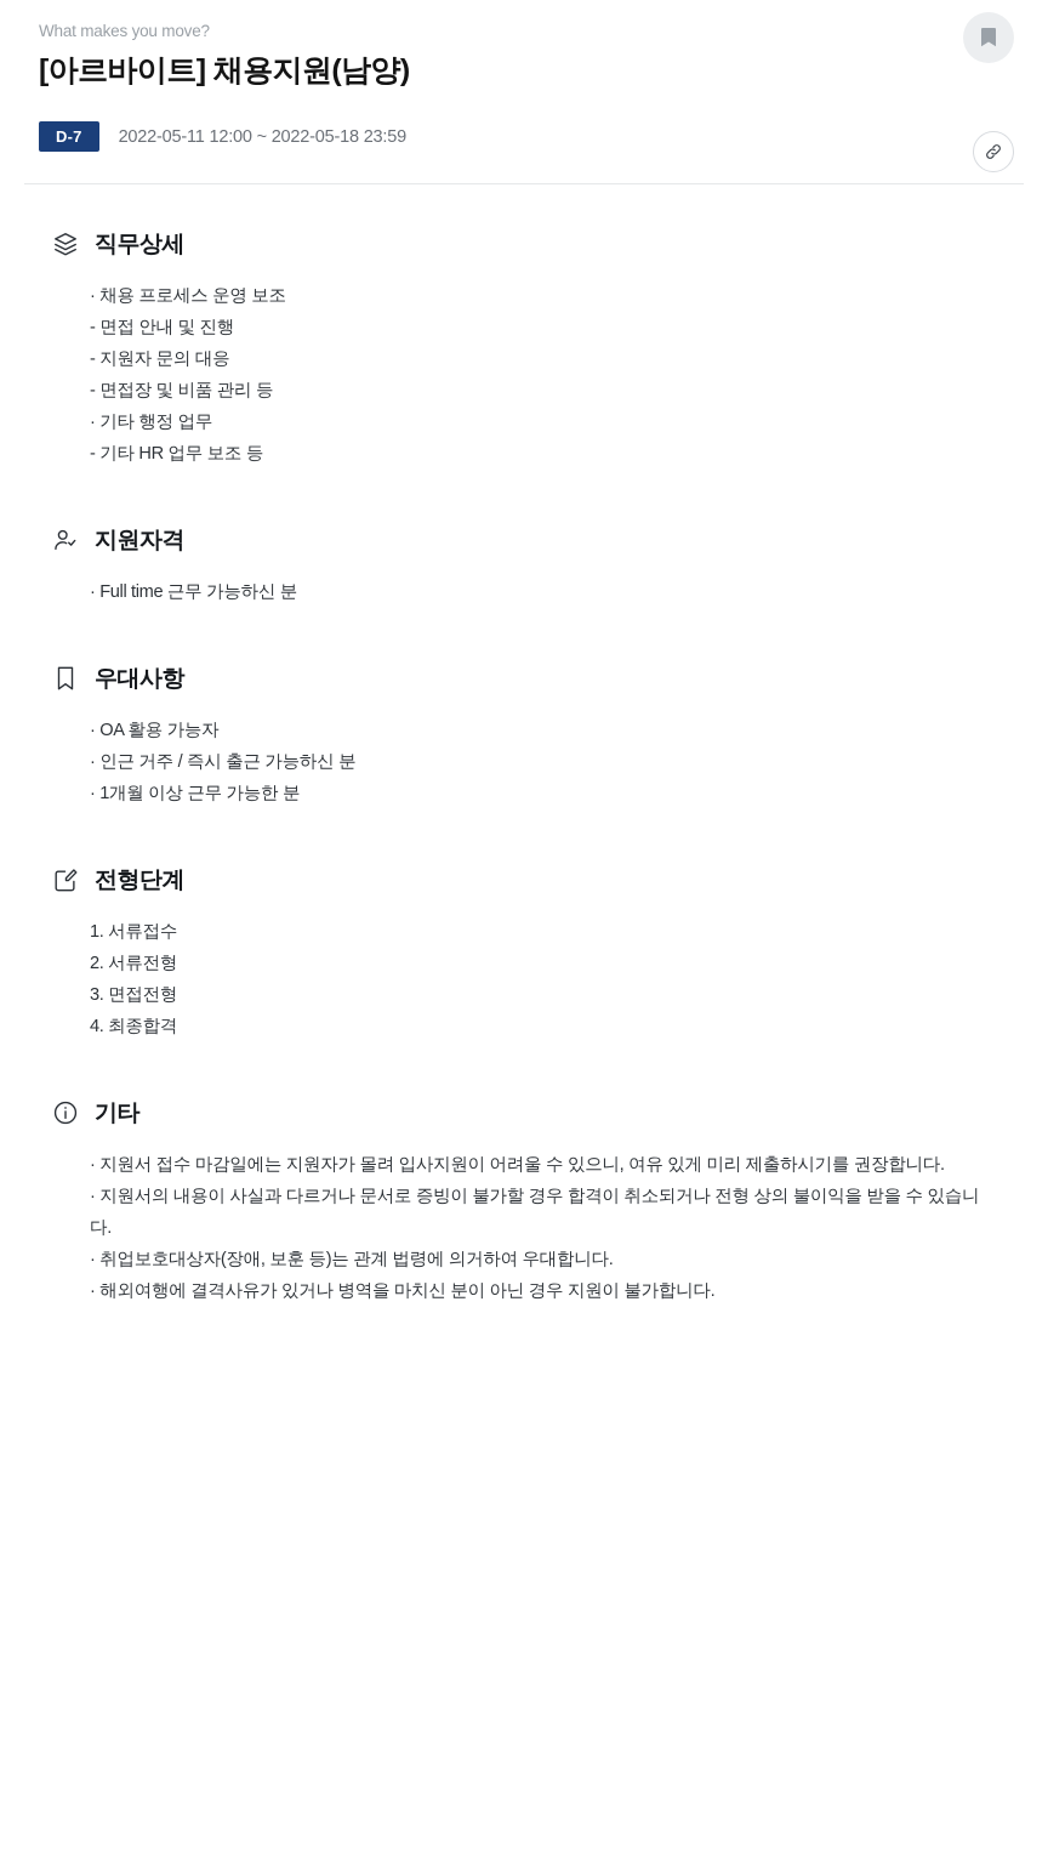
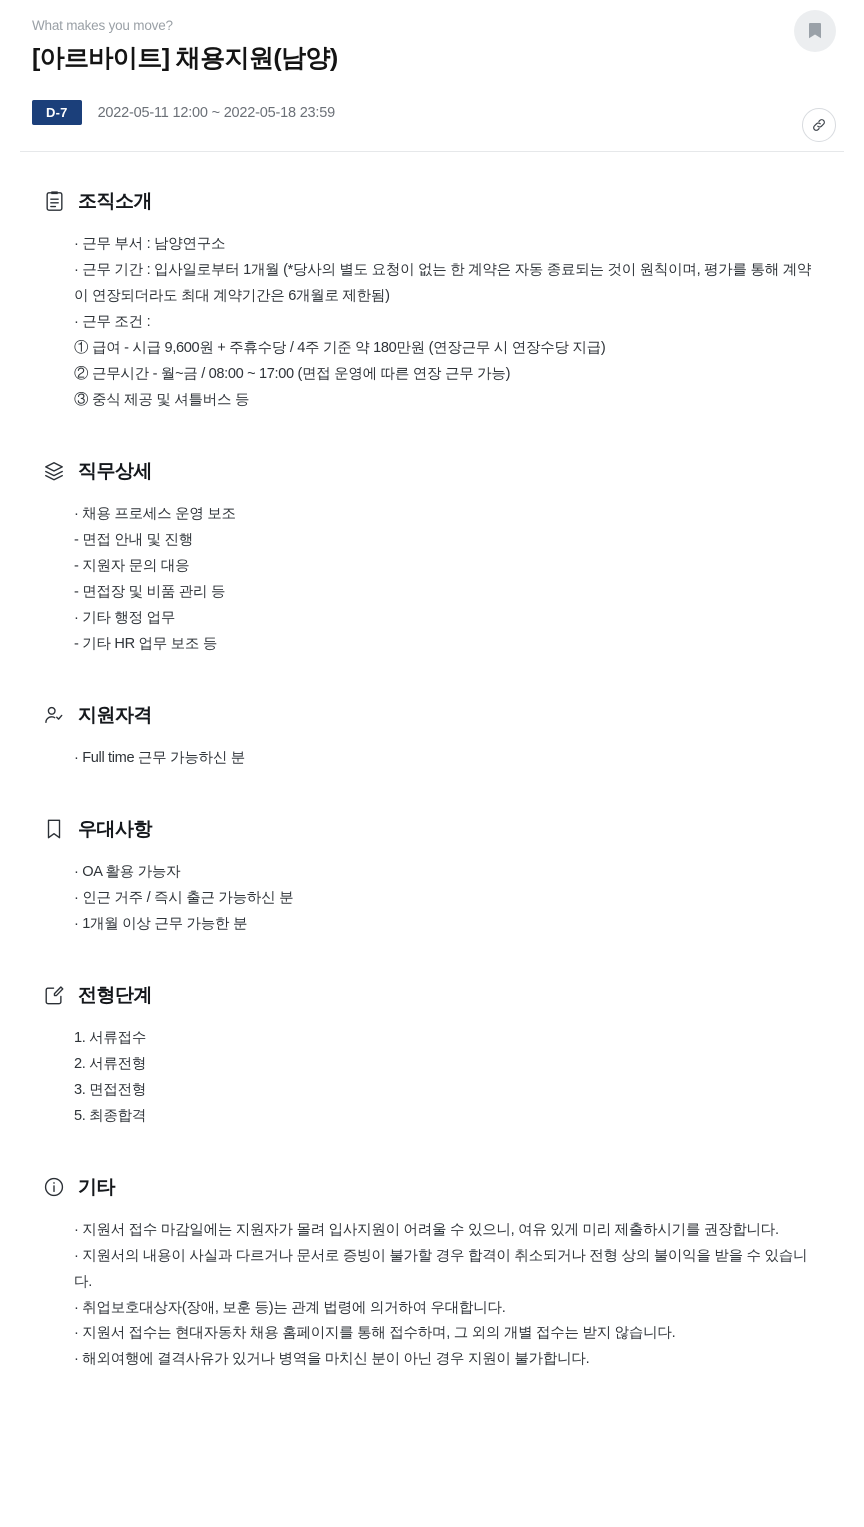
  What makes you move?
  [아르바이트] 채용지원(남양)
  D-7
  2022-05-11 12:00 ~ 2022-05-18 23:59
+ 조직소개
+ · 근무 부서 : 남양연구소
+ · 근무 기간 : 입사일로부터 1개월 (*당사의 별도 요청이 없는 한 계약은 자동 종료되는 것이 원칙이며, 평가를 통해 계약이 연장되더라도 최대 계약기간은 6개월로 제한됨)
+ · 근무 조건 :
+ ① 급여 - 시급 9,600원 + 주휴수당 / 4주 기준 약 180만원 (연장근무 시 연장수당 지급)
+ ② 근무시간 - 월~금 / 08:00 ~ 17:00 (면접 운영에 따른 연장 근무 가능)
+ ③ 중식 제공 및 셔틀버스 등
  직무상세
  · 채용 프로세스 운영 보조
  - 면접 안내 및 진행
  - 지원자 문의 대응
  - 면접장 및 비품 관리 등
  · 기타 행정 업무
  - 기타 HR 업무 보조 등
  지원자격
  · Full time 근무 가능하신 분
  우대사항
  · OA 활용 가능자
  · 인근 거주 / 즉시 출근 가능하신 분
  · 1개월 이상 근무 가능한 분
  전형단계
  1. 서류접수
  2. 서류전형
  3. 면접전형
- 4. 최종합격
+ 5. 최종합격
  기타
  · 지원서 접수 마감일에는 지원자가 몰려 입사지원이 어려울 수 있으니, 여유 있게 미리 제출하시기를 권장합니다.
  · 지원서의 내용이 사실과 다르거나 문서로 증빙이 불가할 경우 합격이 취소되거나 전형 상의 불이익을 받을 수 있습니다.
  · 취업보호대상자(장애, 보훈 등)는 관계 법령에 의거하여 우대합니다.
+ · 지원서 접수는 현대자동차 채용 홈페이지를 통해 접수하며, 그 외의 개별 접수는 받지 않습니다.
  · 해외여행에 결격사유가 있거나 병역을 마치신 분이 아닌 경우 지원이 불가합니다.
